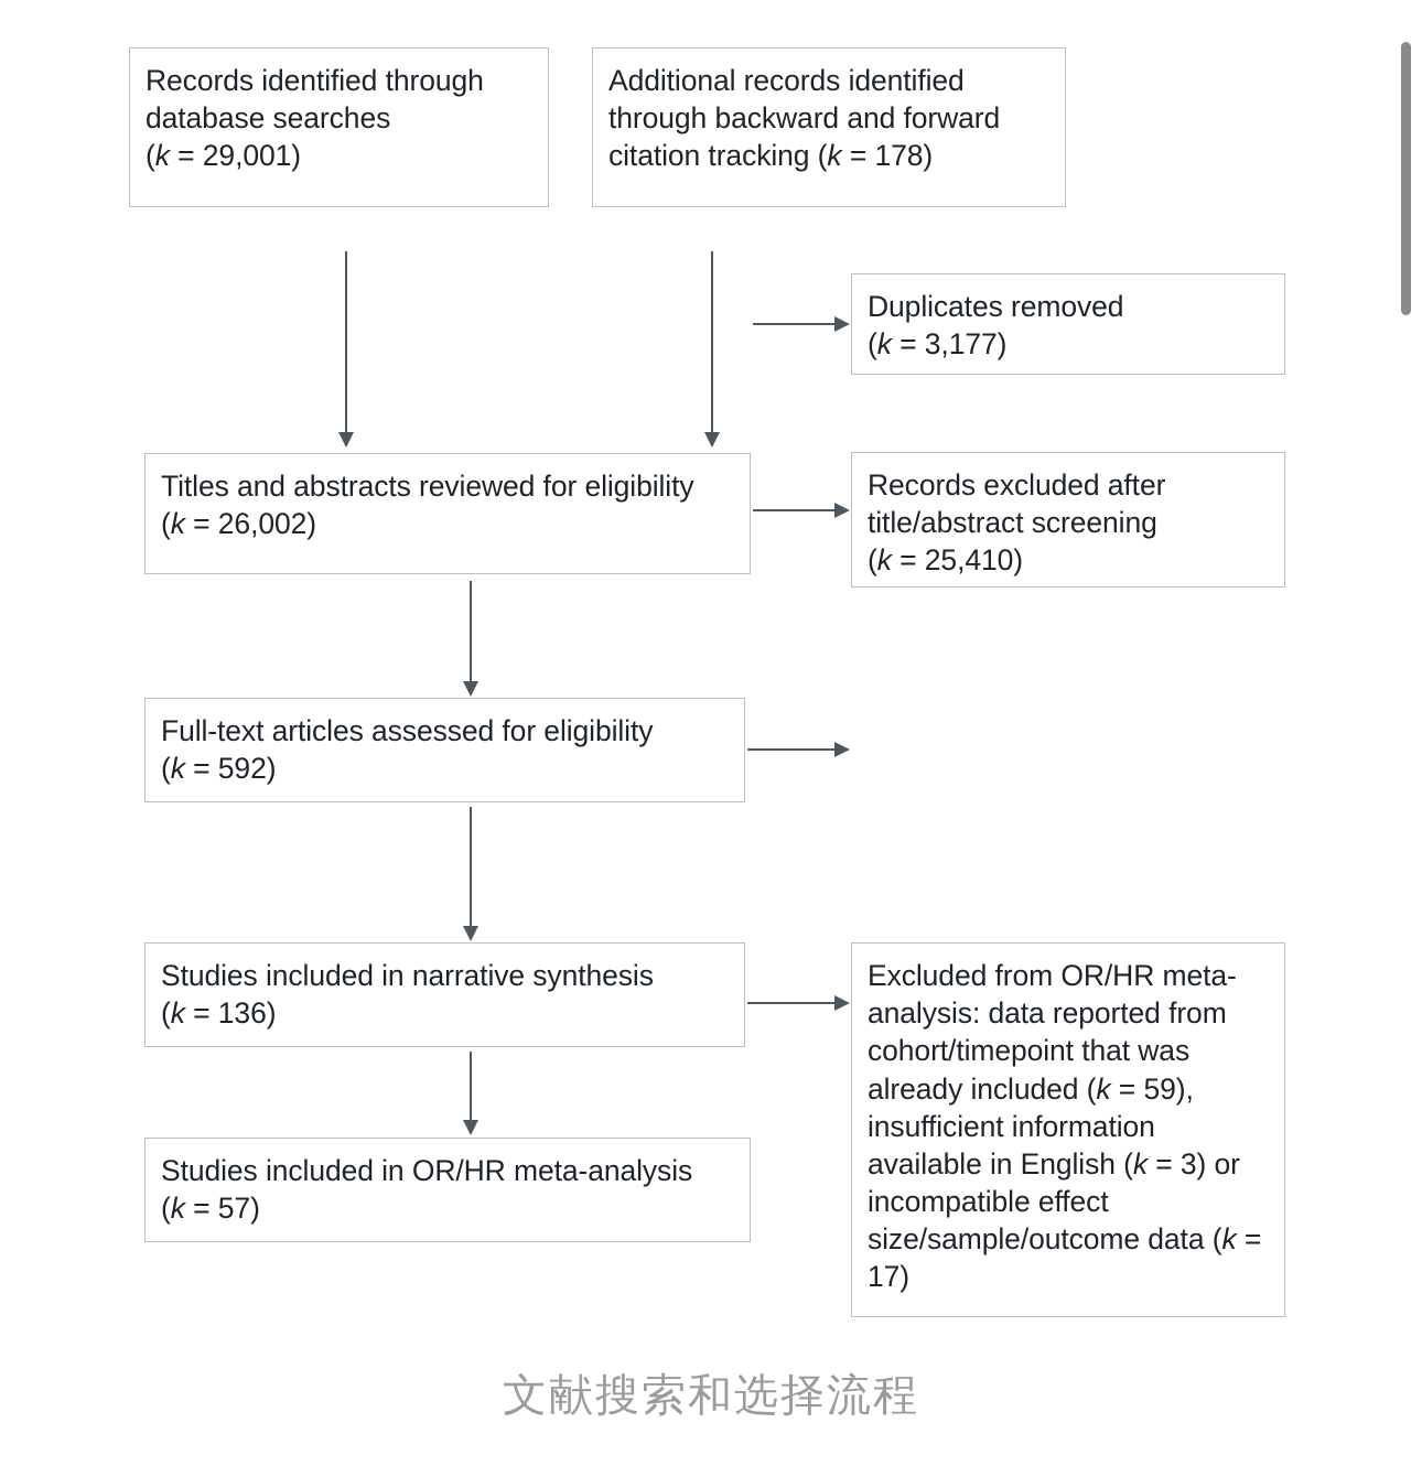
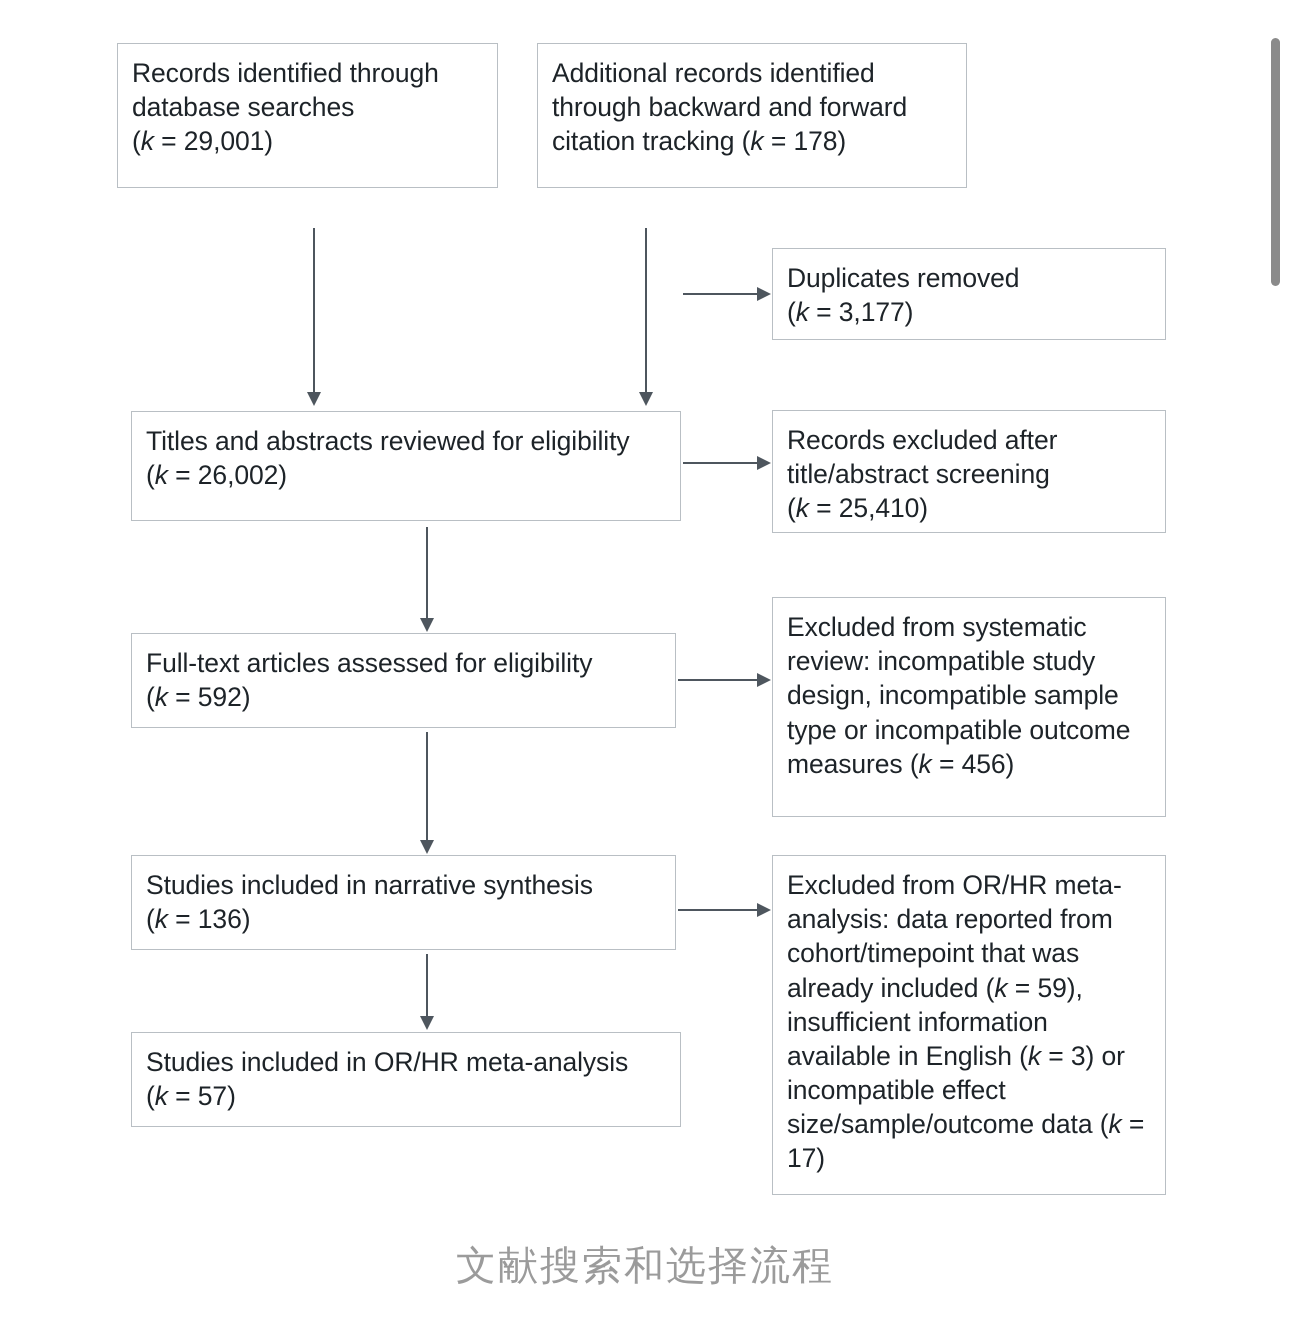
  Records identified through database searches
  (k = 29,001)
  Additional records identified through backward and forward citation tracking (k = 178)
  Duplicates removed
  (k = 3,177)
  Titles and abstracts reviewed for eligibility
  (k = 26,002)
  Records excluded after title/abstract screening
  (k = 25,410)
  Full-text articles assessed for eligibility
  (k = 592)
+ Excluded from systematic review: incompatible study design, incompatible sample type or incompatible outcome measures (k = 456)
  Studies included in narrative synthesis
  (k = 136)
  Excluded from OR/HR meta-analysis: data reported from cohort/timepoint that was already included (k = 59), insufficient information available in English (k = 3) or incompatible effect size/sample/outcome data (k = 17)
  Studies included in OR/HR meta-analysis
  (k = 57)
  文献搜索和选择流程
